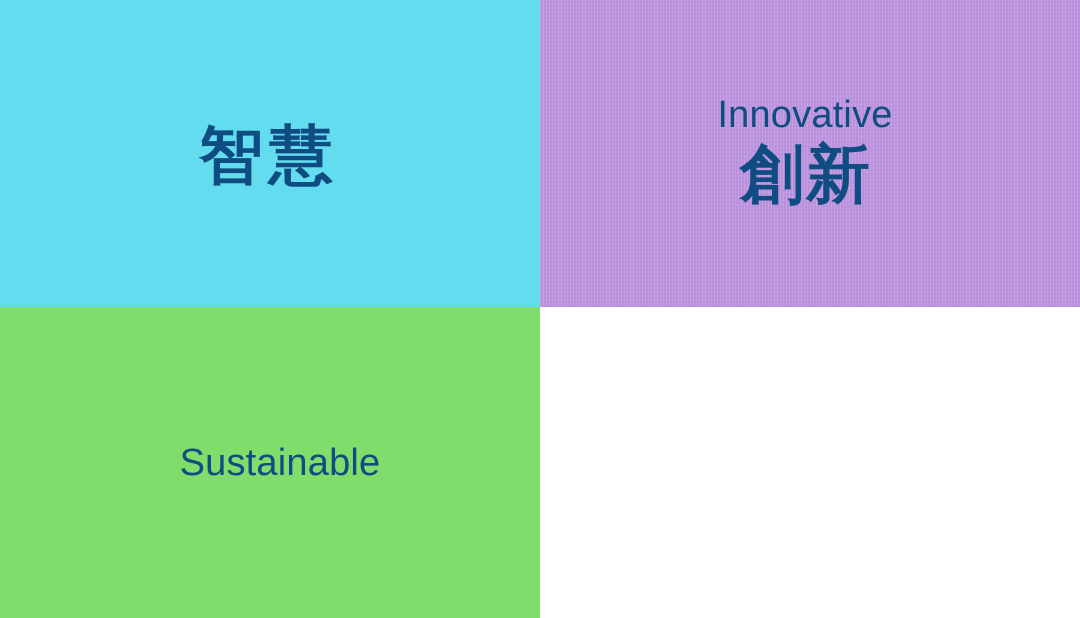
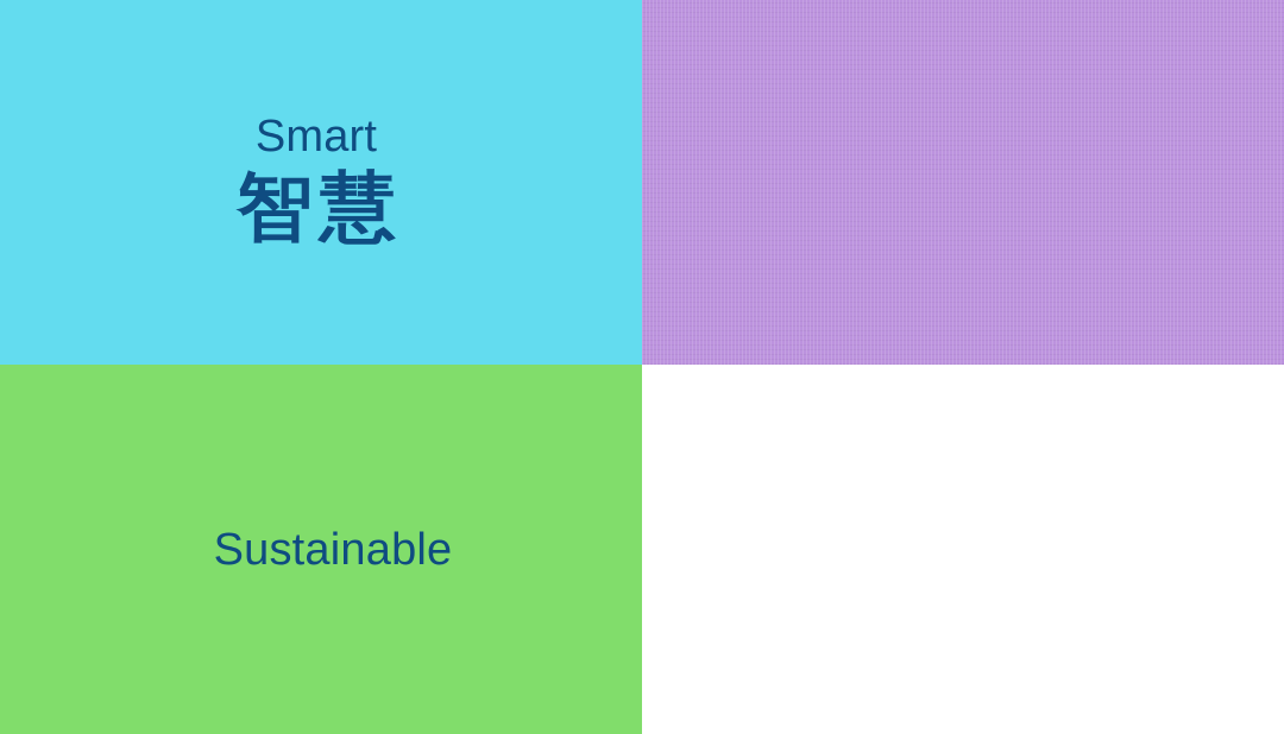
+ Smart
  智慧
- Innovative
- 創新
  Sustainable
